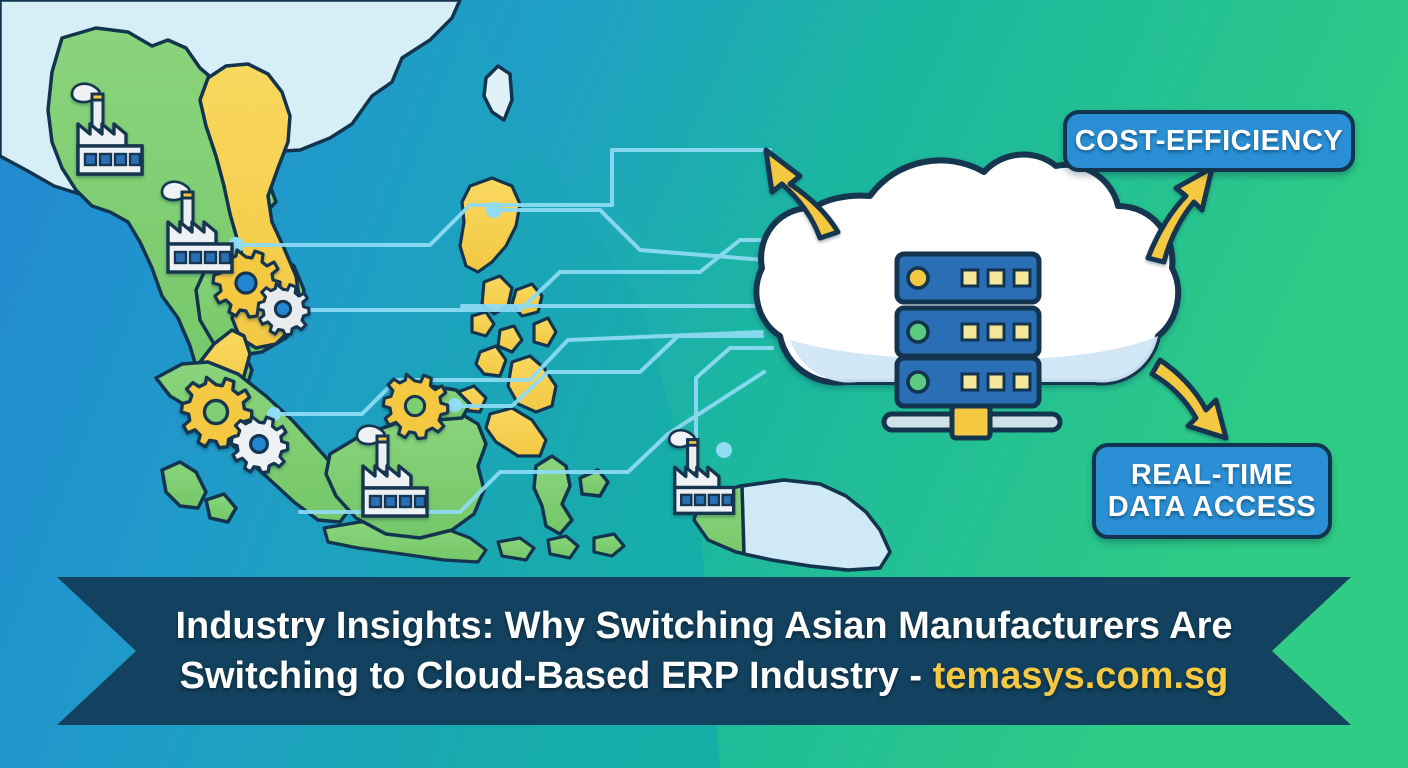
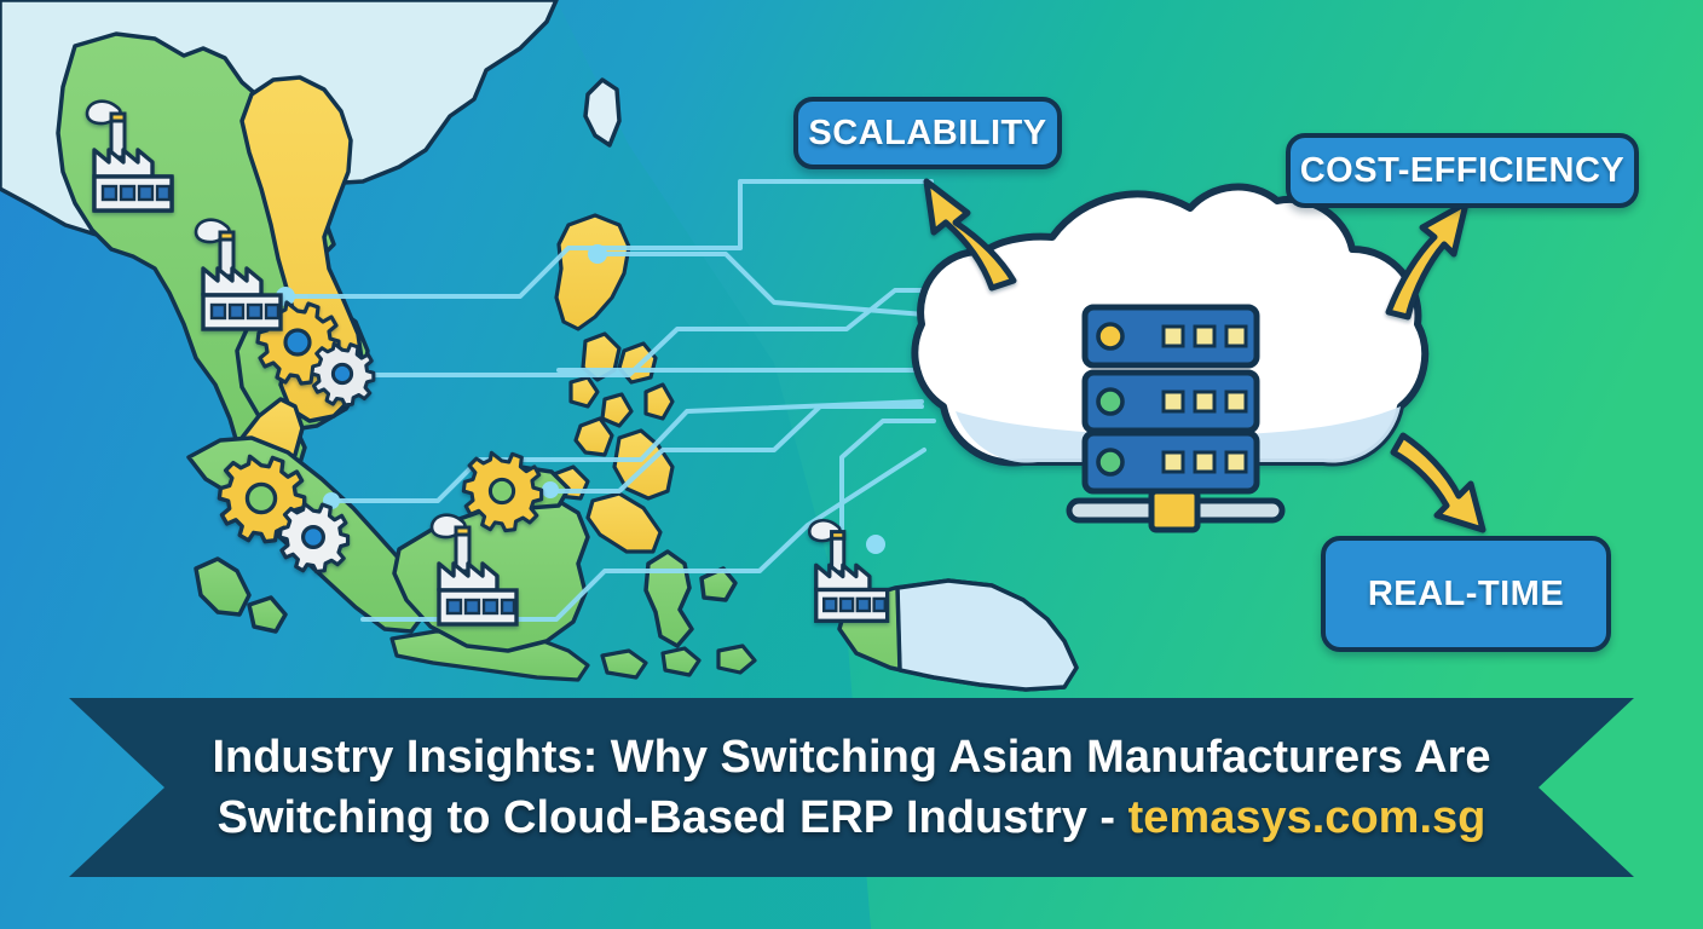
+ SCALABILITY
  COST-EFFICIENCY
  REAL-TIME
- DATA ACCESS
  Industry Insights: Why Switching Asian Manufacturers Are
  Switching to Cloud-Based ERP Industry - temasys.com.sg
